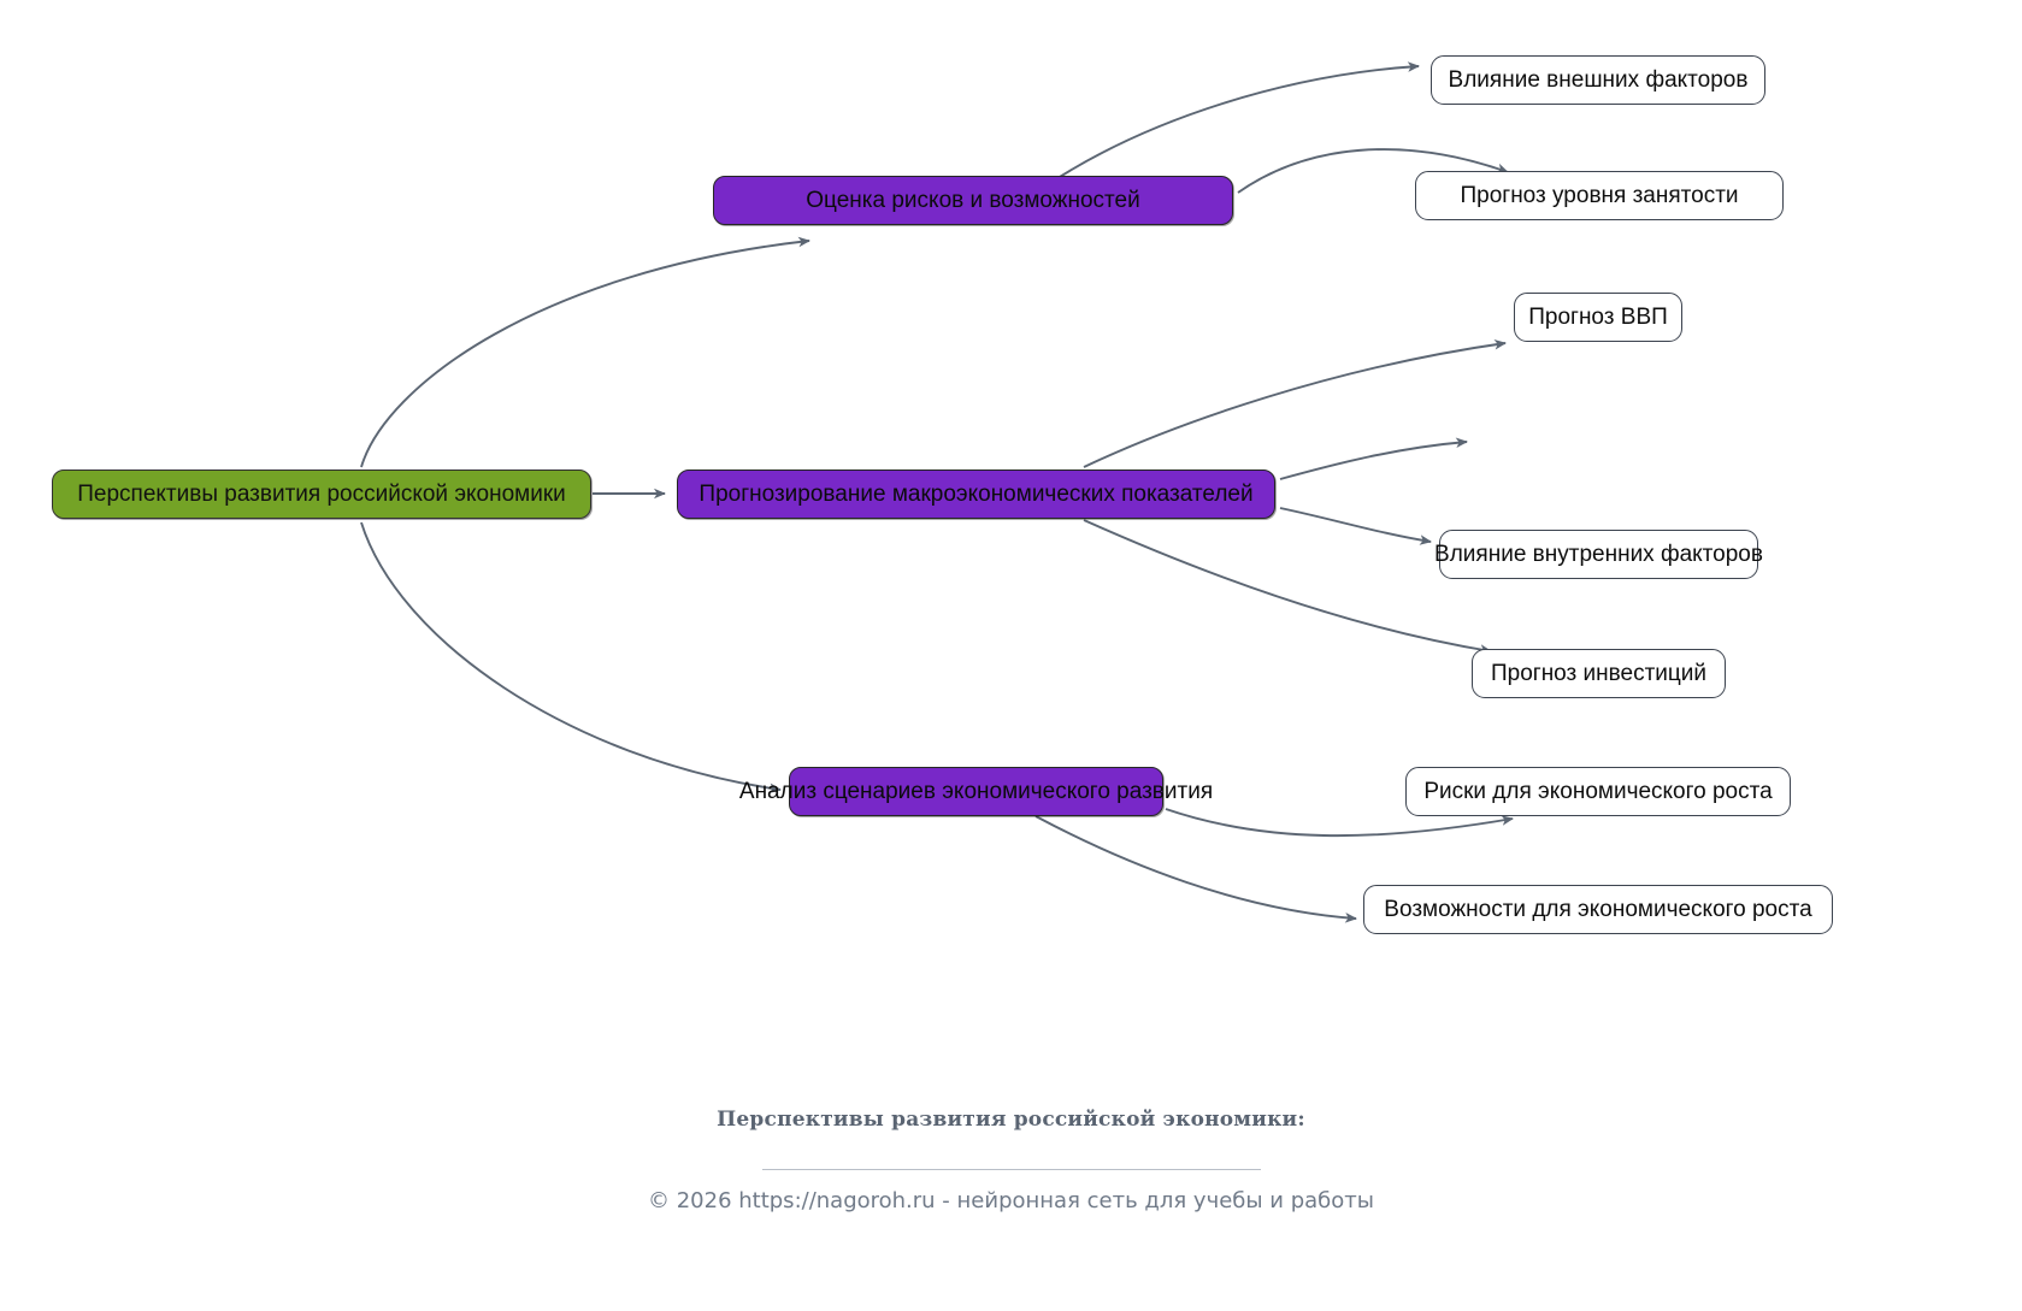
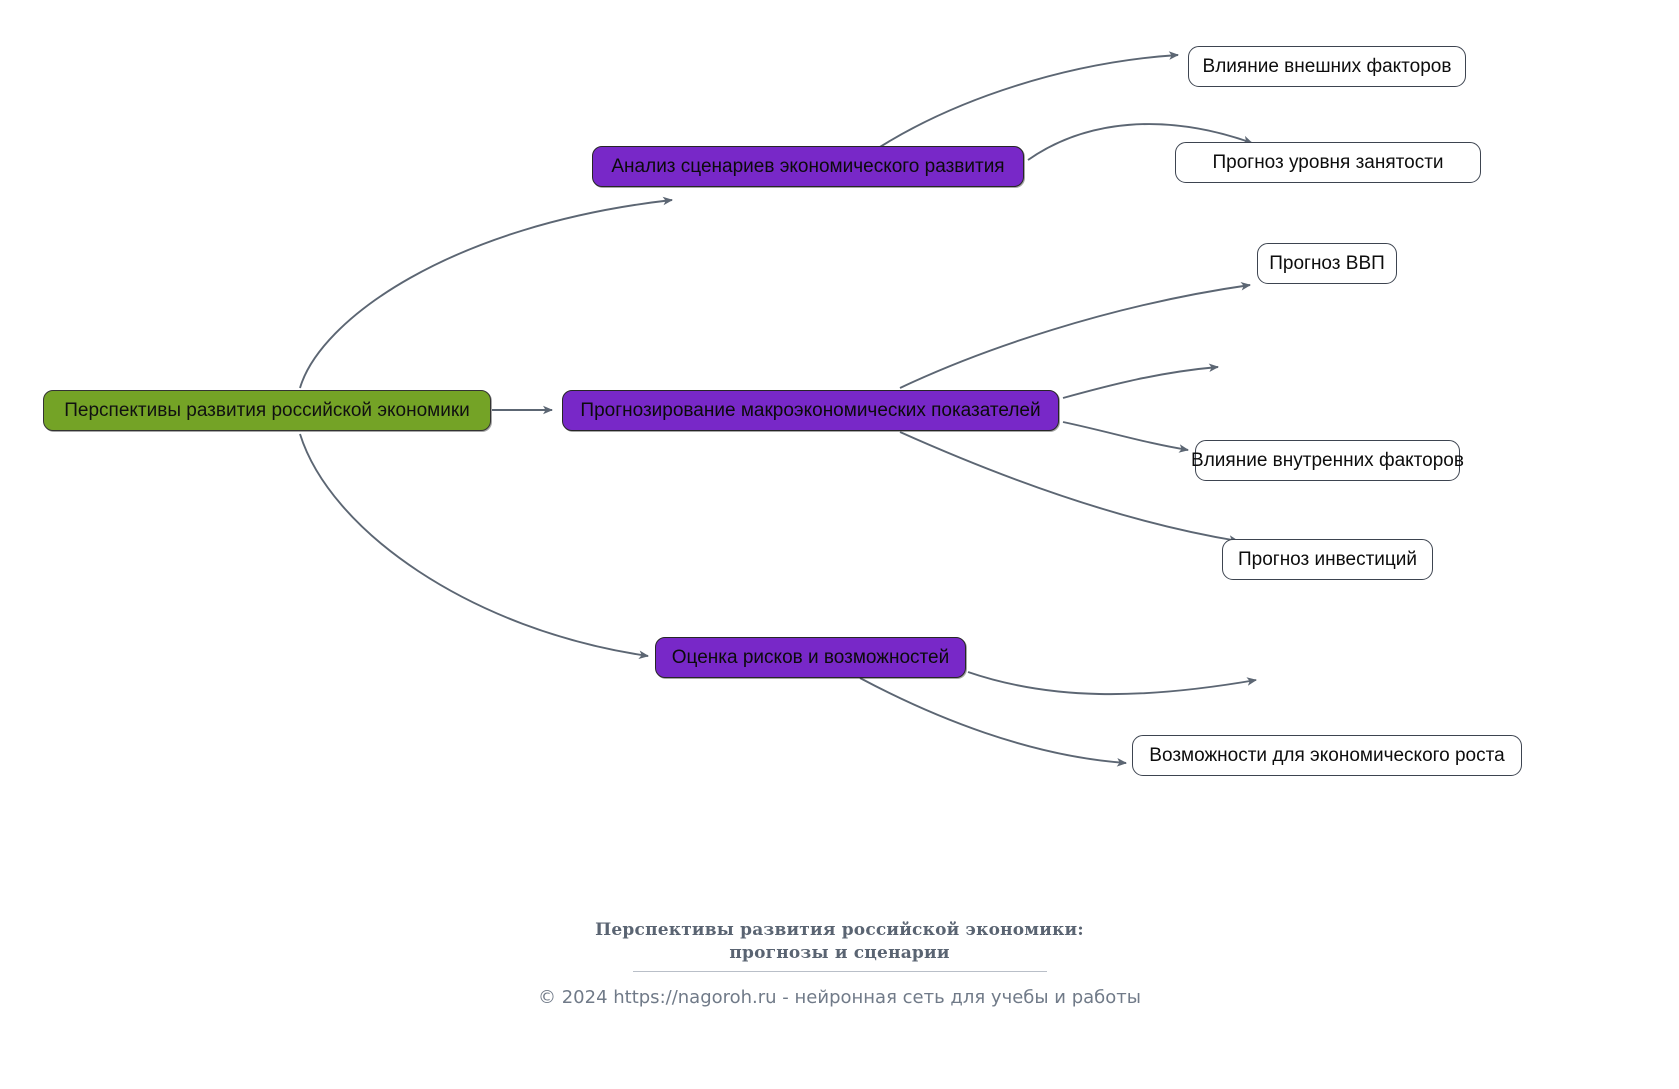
  Перспективы развития российской экономики
- Оценка рисков и возможностей
+ Анализ сценариев экономического развития
  Влияние внешних факторов
  Прогноз уровня занятости
  Прогнозирование макроэкономических показателей
  Прогноз ВВП
  Влияние внутренних факторов
  Прогноз инвестиций
- Анализ сценариев экономического развития
+ Оценка рисков и возможностей
- Риски для экономического роста
  Возможности для экономического роста
  Перспективы развития российской экономики:
+ прогнозы и сценарии
- © 2026 https://nagoroh.ru - нейронная сеть для учебы и работы
+ © 2024 https://nagoroh.ru - нейронная сеть для учебы и работы
